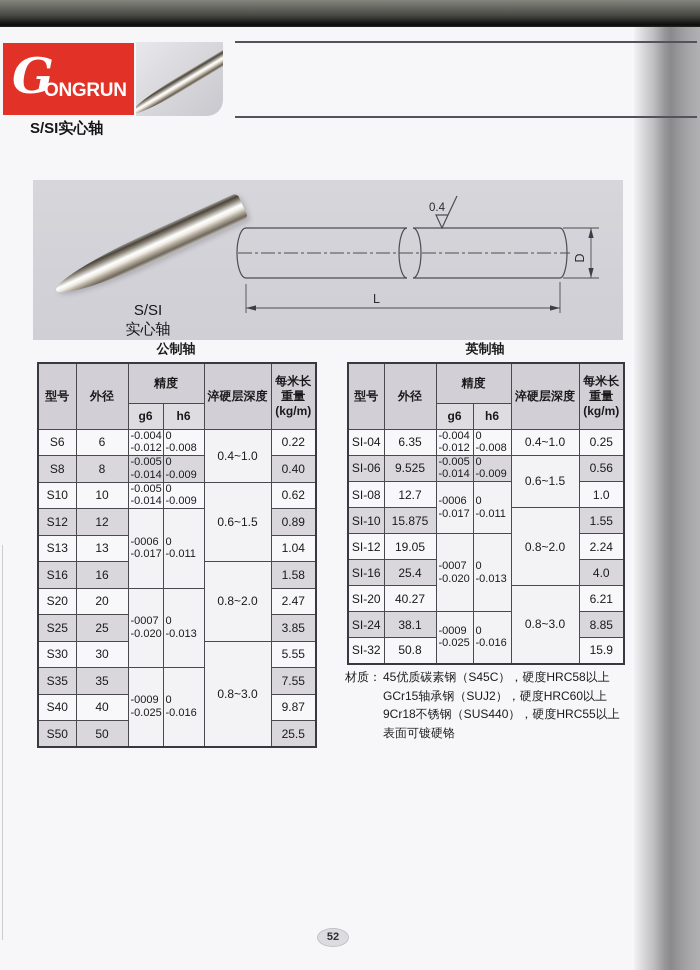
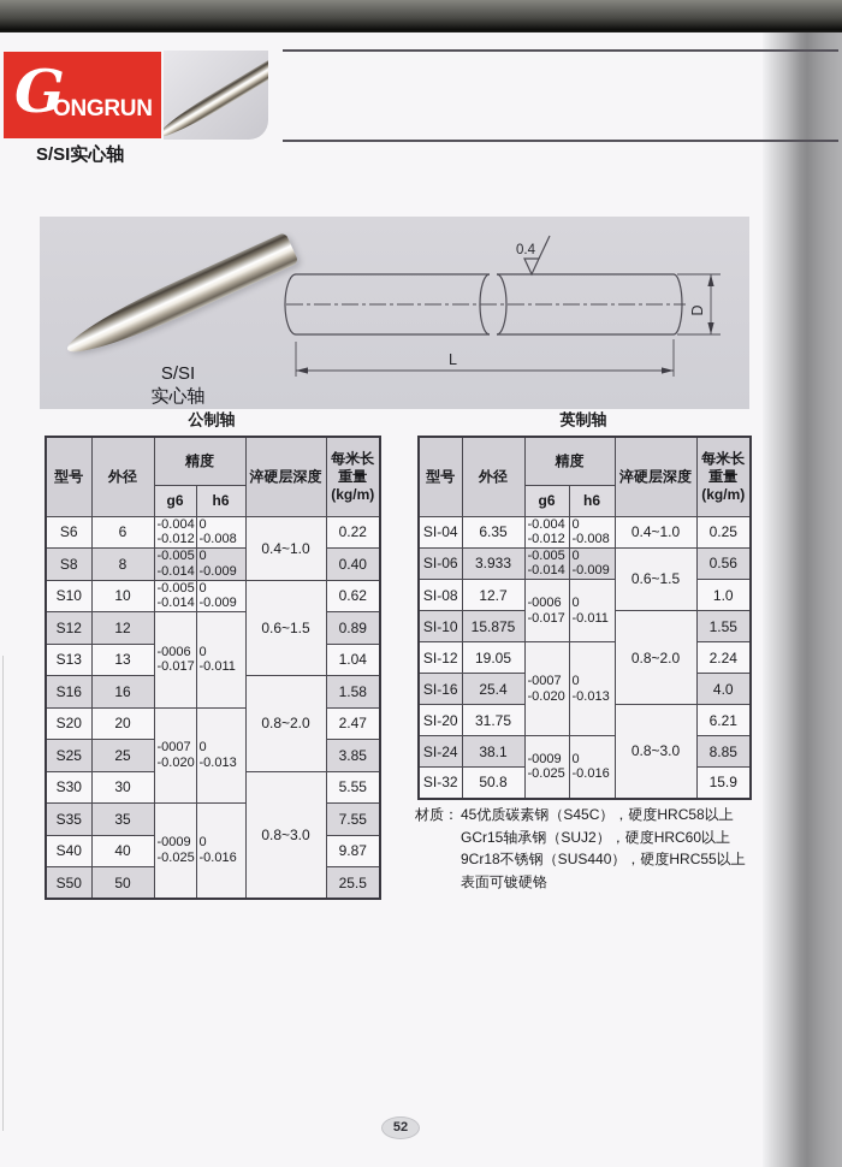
  G
  ONGRUN
  S/SI实心轴
  S/SI
  实心轴
  0.4
  L
  公制轴
  英制轴
  型号	外径	精度	淬硬层深度	每米长 重量 (kg/m)
  g6	h6
  S6	6	-0.004 -0.012	0 -0.008	0.4~1.0	0.22
  S8	8	-0.005 -0.014	0 -0.009	0.40
  S10	10	-0.005 -0.014	0 -0.009	0.6~1.5	0.62
  S12	12	-0006 -0.017	0 -0.011	0.89
  S13	13	1.04
  S16	16	0.8~2.0	1.58
  S20	20	-0007 -0.020	0 -0.013	2.47
  S25	25	3.85
  S30	30	0.8~3.0	5.55
  S35	35	-0009 -0.025	0 -0.016	7.55
  S40	40	9.87
  S50	50	25.5
  型号	外径	精度	淬硬层深度	每米长 重量 (kg/m)
  g6	h6
  SI-04	6.35	-0.004 -0.012	0 -0.008	0.4~1.0	0.25
- SI-06	9.525	-0.005 -0.014	0 -0.009	0.6~1.5	0.56
+ SI-06	3.933	-0.005 -0.014	0 -0.009	0.6~1.5	0.56
  SI-08	12.7	-0006 -0.017	0 -0.011	1.0
  SI-10	15.875	0.8~2.0	1.55
  SI-12	19.05	-0007 -0.020	0 -0.013	2.24
  SI-16	25.4	4.0
- SI-20	40.27	0.8~3.0	6.21
+ SI-20	31.75	0.8~3.0	6.21
  SI-24	38.1	-0009 -0.025	0 -0.016	8.85
  SI-32	50.8	15.9
  材质：
  45优质碳素钢（S45C），硬度HRC58以上
  GCr15轴承钢（SUJ2），硬度HRC60以上
  9Cr18不锈钢（SUS440），硬度HRC55以上
  表面可镀硬铬
  52
